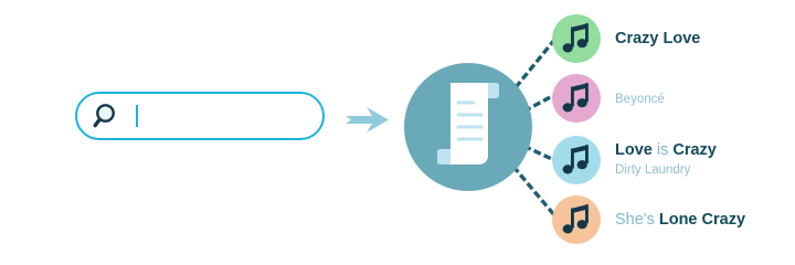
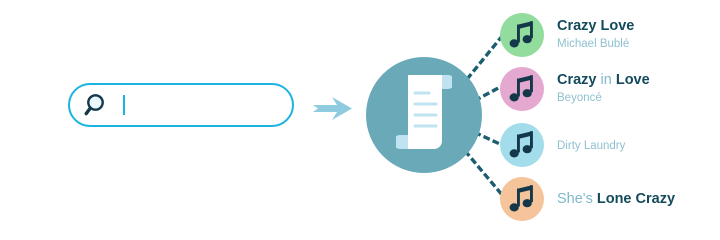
  Crazy Love
+ Michael Bublé
+ Crazy in Love
  Beyoncé
- Love is Crazy
  Dirty Laundry
  She's Lone Crazy
